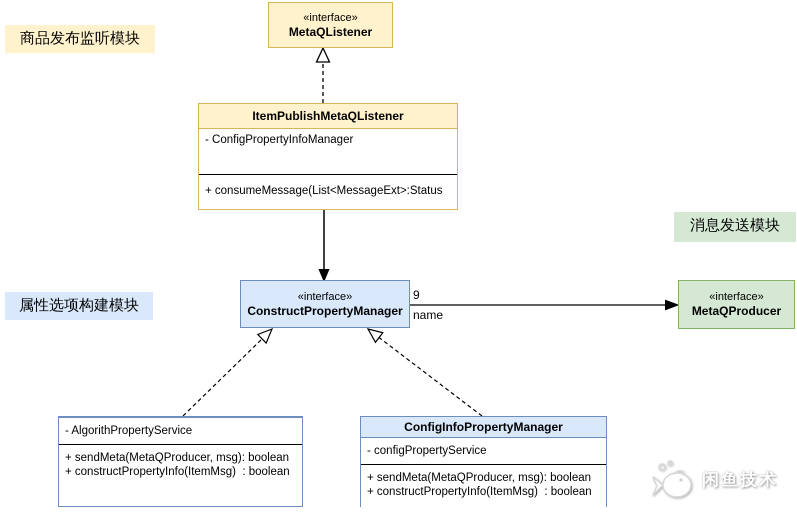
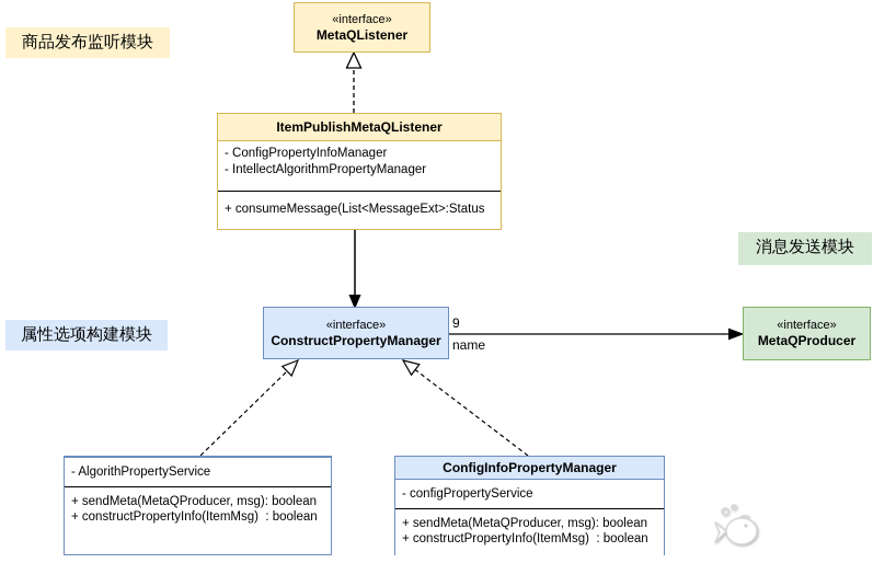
  商品发布监听模块
  属性选项构建模块
  消息发送模块
  «interface»
  MetaQListener
  ItemPublishMetaQListener
  - ConfigPropertyInfoManager
+ - IntellectAlgorithmPropertyManager
  + consumeMessage(List<MessageExt>:Status
  «interface»
  ConstructPropertyManager
  9
  name
  «interface»
  MetaQProducer
  - AlgorithPropertyService
  + sendMeta(MetaQProducer, msg): boolean
  + constructPropertyInfo(ItemMsg) : boolean
  ConfigInfoPropertyManager
  - configPropertyService
  + sendMeta(MetaQProducer, msg): boolean
  + constructPropertyInfo(ItemMsg) : boolean
- 闲鱼技术
